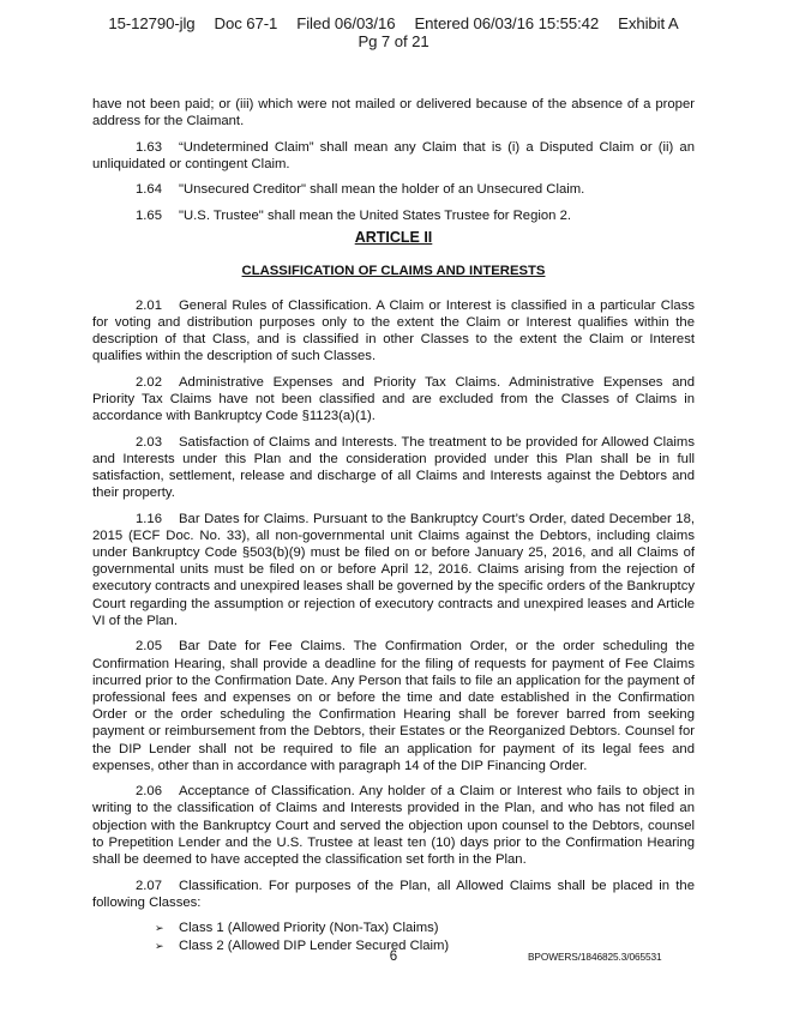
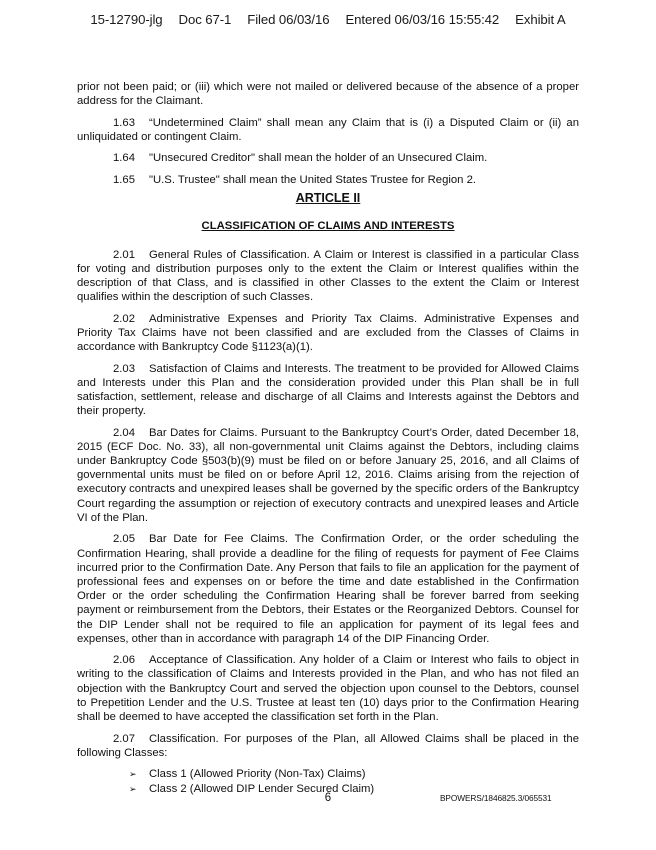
  15-12790-jlg Doc 67-1 Filed 06/03/16 Entered 06/03/16 15:55:42 Exhibit A
- Pg 7 of 21
- have not been paid; or (iii) which were not mailed or delivered because of the absence of a proper address for the Claimant.
+ prior not been paid; or (iii) which were not mailed or delivered because of the absence of a proper address for the Claimant.
  1.63 “Undetermined Claim” shall mean any Claim that is (i) a Disputed Claim or (ii) an unliquidated or contingent Claim.
  1.64 "Unsecured Creditor" shall mean the holder of an Unsecured Claim.
  1.65 "U.S. Trustee" shall mean the United States Trustee for Region 2.
  ARTICLE II
  CLASSIFICATION OF CLAIMS AND INTERESTS
  2.01 General Rules of Classification. A Claim or Interest is classified in a particular Class for voting and distribution purposes only to the extent the Claim or Interest qualifies within the description of that Class, and is classified in other Classes to the extent the Claim or Interest qualifies within the description of such Classes.
  2.02 Administrative Expenses and Priority Tax Claims. Administrative Expenses and Priority Tax Claims have not been classified and are excluded from the Classes of Claims in accordance with Bankruptcy Code §1123(a)(1).
  2.03 Satisfaction of Claims and Interests. The treatment to be provided for Allowed Claims and Interests under this Plan and the consideration provided under this Plan shall be in full satisfaction, settlement, release and discharge of all Claims and Interests against the Debtors and their property.
- 1.16 Bar Dates for Claims. Pursuant to the Bankruptcy Court’s Order, dated December 18, 2015 (ECF Doc. No. 33), all non-governmental unit Claims against the Debtors, including claims under Bankruptcy Code §503(b)(9) must be filed on or before January 25, 2016, and all Claims of governmental units must be filed on or before April 12, 2016. Claims arising from the rejection of executory contracts and unexpired leases shall be governed by the specific orders of the Bankruptcy Court regarding the assumption or rejection of executory contracts and unexpired leases and Article VI of the Plan.
+ 2.04 Bar Dates for Claims. Pursuant to the Bankruptcy Court’s Order, dated December 18, 2015 (ECF Doc. No. 33), all non-governmental unit Claims against the Debtors, including claims under Bankruptcy Code §503(b)(9) must be filed on or before January 25, 2016, and all Claims of governmental units must be filed on or before April 12, 2016. Claims arising from the rejection of executory contracts and unexpired leases shall be governed by the specific orders of the Bankruptcy Court regarding the assumption or rejection of executory contracts and unexpired leases and Article VI of the Plan.
  2.05 Bar Date for Fee Claims. The Confirmation Order, or the order scheduling the Confirmation Hearing, shall provide a deadline for the filing of requests for payment of Fee Claims incurred prior to the Confirmation Date. Any Person that fails to file an application for the payment of professional fees and expenses on or before the time and date established in the Confirmation Order or the order scheduling the Confirmation Hearing shall be forever barred from seeking payment or reimbursement from the Debtors, their Estates or the Reorganized Debtors. Counsel for the DIP Lender shall not be required to file an application for payment of its legal fees and expenses, other than in accordance with paragraph 14 of the DIP Financing Order.
  2.06 Acceptance of Classification. Any holder of a Claim or Interest who fails to object in writing to the classification of Claims and Interests provided in the Plan, and who has not filed an objection with the Bankruptcy Court and served the objection upon counsel to the Debtors, counsel to Prepetition Lender and the U.S. Trustee at least ten (10) days prior to the Confirmation Hearing shall be deemed to have accepted the classification set forth in the Plan.
  2.07 Classification. For purposes of the Plan, all Allowed Claims shall be placed in the following Classes:
  ➢
  Class 1 (Allowed Priority (Non-Tax) Claims)
  ➢
  Class 2 (Allowed DIP Lender Secured Claim)
  6
  BPOWERS/1846825.3/065531
